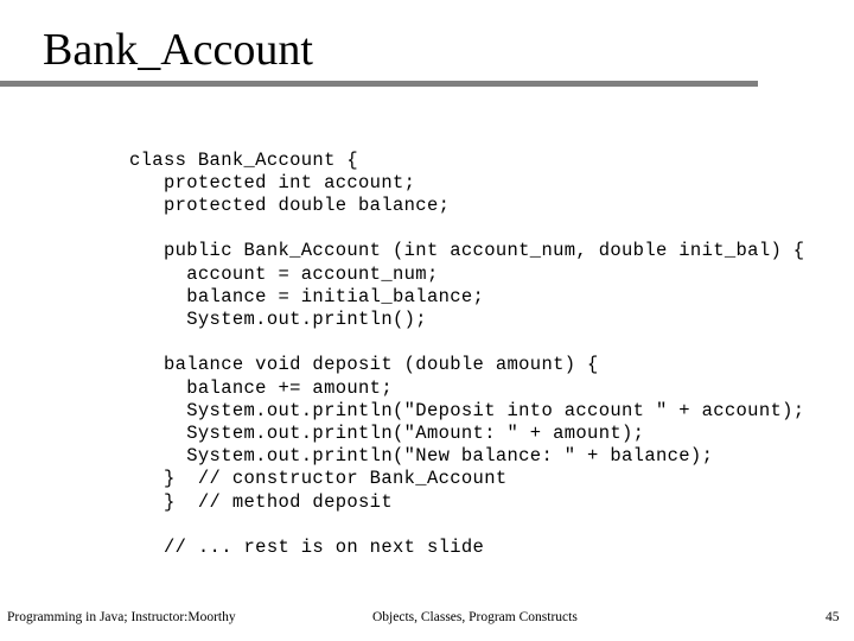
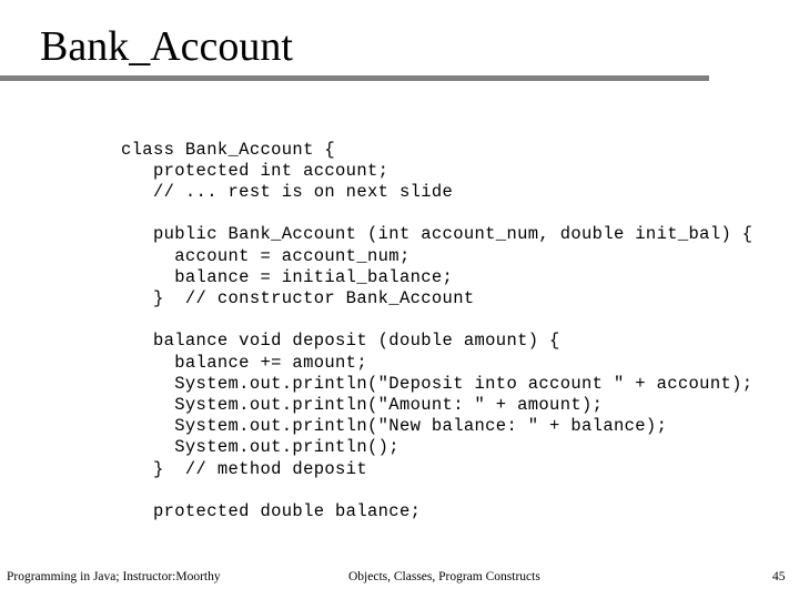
  Bank_Account
  class Bank_Account {
  protected int account;
- protected double balance;
+ // ... rest is on next slide
  public Bank_Account (int account_num, double init_bal) {
  account = account_num;
  balance = initial_balance;
- System.out.println();
+ } // constructor Bank_Account
  balance void deposit (double amount) {
  balance += amount;
  System.out.println("Deposit into account " + account);
  System.out.println("Amount: " + amount);
  System.out.println("New balance: " + balance);
- } // constructor Bank_Account
+ System.out.println();
  } // method deposit
- // ... rest is on next slide
+ protected double balance;
  Programming in Java; Instructor:Moorthy
  Objects, Classes, Program Constructs
  45
